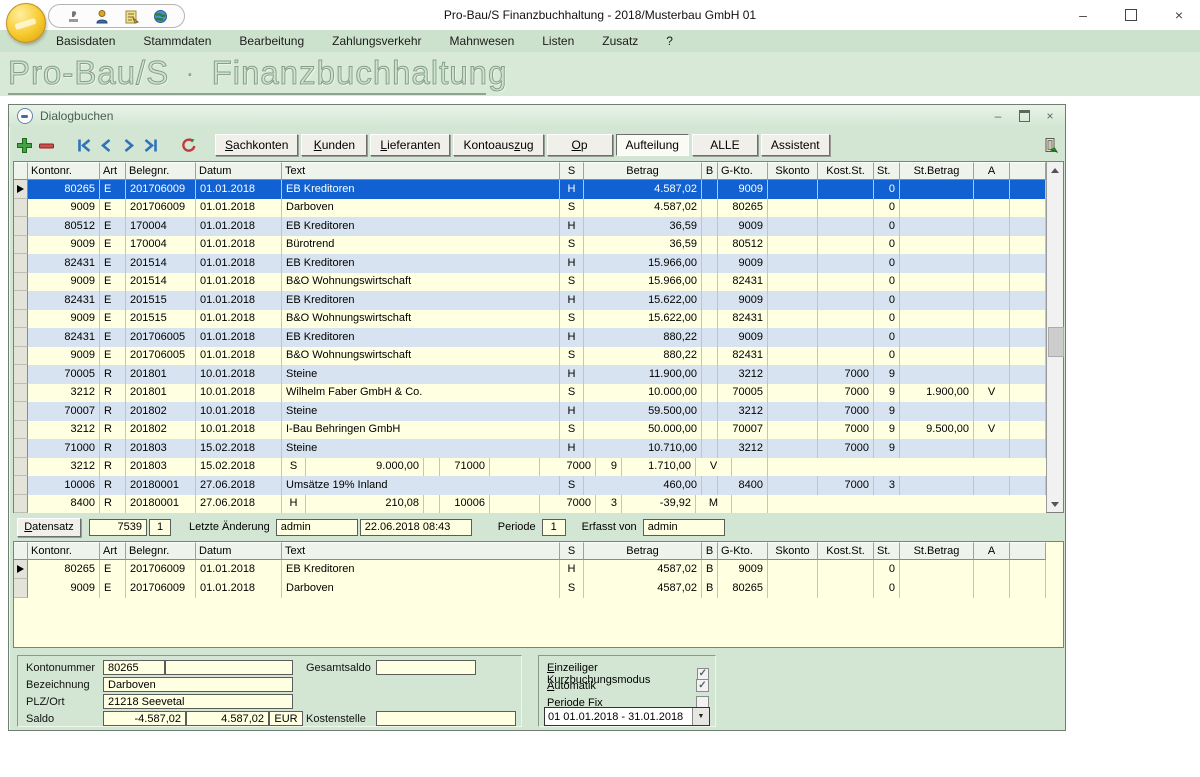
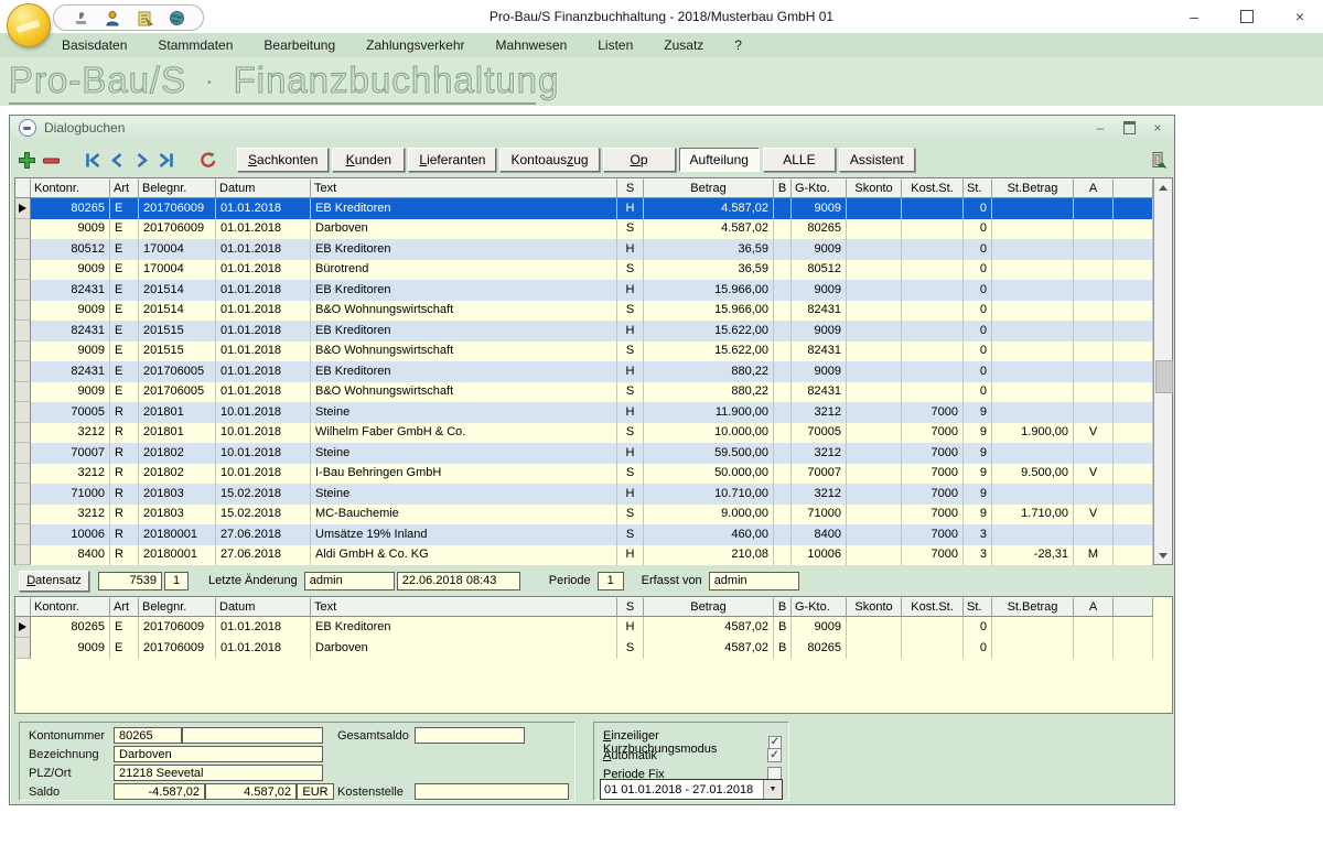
  Pro-Bau/S Finanzbuchhaltung - 2018/Musterbau GmbH 01
  –
  ×
  Basisdaten
  Stammdaten
  Bearbeitung
  Zahlungsverkehr
  Mahnwesen
  Listen
  Zusatz
  ?
  Pro-Bau/S · Finanzbuchhaltung
  Dialogbuchen
  –
  ×
  S
  achkonten
  K
  unden
  L
  ieferanten
  Kontoaus
  z
  ug
  O
  p
  Aufteilung
  ALLE
  Assistent
  Kontonr.
  Art
  Belegnr.
  Datum
  Text
  S
  Betrag
  B
  G-Kto.
  Skonto
  Kost.St.
  St.
  St.Betrag
  A
  80265
  E
  201706009
  01.01.2018
  EB Kreditoren
  H
  4.587,02
  9009
  0
  9009
  E
  201706009
  01.01.2018
  Darboven
  S
  4.587,02
  80265
  0
  80512
  E
  170004
  01.01.2018
  EB Kreditoren
  H
  36,59
  9009
  0
  9009
  E
  170004
  01.01.2018
  Bürotrend
  S
  36,59
  80512
  0
  82431
  E
  201514
  01.01.2018
  EB Kreditoren
  H
  15.966,00
  9009
  0
  9009
  E
  201514
  01.01.2018
  B&O Wohnungswirtschaft
  S
  15.966,00
  82431
  0
  82431
  E
  201515
  01.01.2018
  EB Kreditoren
  H
  15.622,00
  9009
  0
  9009
  E
  201515
  01.01.2018
  B&O Wohnungswirtschaft
  S
  15.622,00
  82431
  0
  82431
  E
  201706005
  01.01.2018
  EB Kreditoren
  H
  880,22
  9009
  0
  9009
  E
  201706005
  01.01.2018
  B&O Wohnungswirtschaft
  S
  880,22
  82431
  0
  70005
  R
  201801
  10.01.2018
  Steine
  H
  11.900,00
  3212
  7000
  9
  3212
  R
  201801
  10.01.2018
  Wilhelm Faber GmbH & Co.
  S
  10.000,00
  70005
  7000
  9
  1.900,00
  V
  70007
  R
  201802
  10.01.2018
  Steine
  H
  59.500,00
  3212
  7000
  9
  3212
  R
  201802
  10.01.2018
  I-Bau Behringen GmbH
  S
  50.000,00
  70007
  7000
  9
  9.500,00
  V
  71000
  R
  201803
  15.02.2018
  Steine
  H
  10.710,00
  3212
  7000
  9
  3212
  R
  201803
  15.02.2018
+ MC-Bauchemie
  S
  9.000,00
  71000
  7000
  9
  1.710,00
  V
  10006
  R
  20180001
  27.06.2018
  Umsätze 19% Inland
  S
  460,00
  8400
  7000
  3
  8400
  R
  20180001
  27.06.2018
+ Aldi GmbH & Co. KG
  H
  210,08
  10006
  7000
  3
- -39,92
+ -28,31
  M
  D
  atensatz
  7539
  1
  Letzte Änderung
  admin
  22.06.2018 08:43
  Periode
  1
  Erfasst von
  admin
  Kontonr.
  Art
  Belegnr.
  Datum
  Text
  S
  Betrag
  B
  G-Kto.
  Skonto
  Kost.St.
  St.
  St.Betrag
  A
  80265
  E
  201706009
  01.01.2018
  EB Kreditoren
  H
  4587,02
  B
  9009
  0
  9009
  E
  201706009
  01.01.2018
  Darboven
  S
  4587,02
  B
  80265
  0
  Kontonummer
  80265
  Bezeichnung
  Darboven
  PLZ/Ort
  21218 Seevetal
  Saldo
  -4.587,02
  4.587,02
  EUR
  Gesamtsaldo
  Kostenstelle
  Einzeiliger Kurzbuchungsmodus
  ✓
  Automatik
  ✓
  Periode Fix
- 01 01.01.2018 - 31.01.2018
+ 01 01.01.2018 - 27.01.2018
